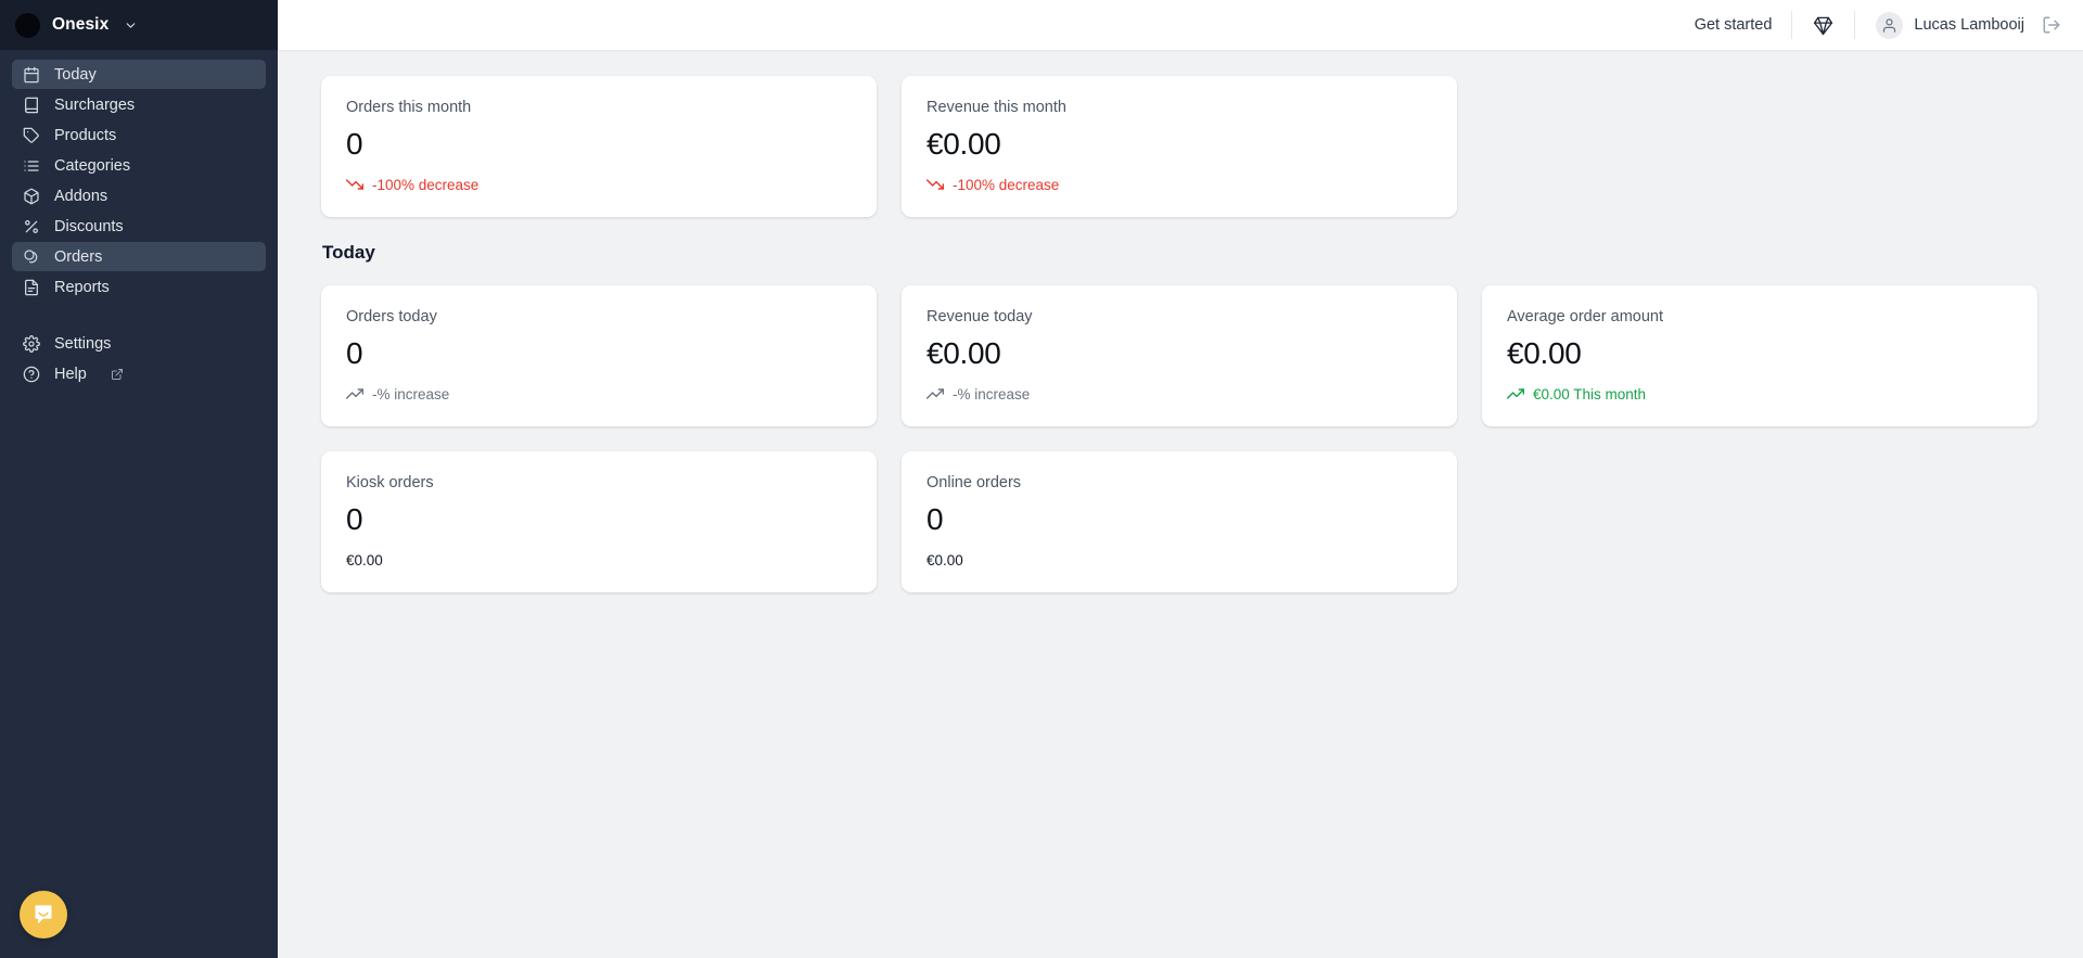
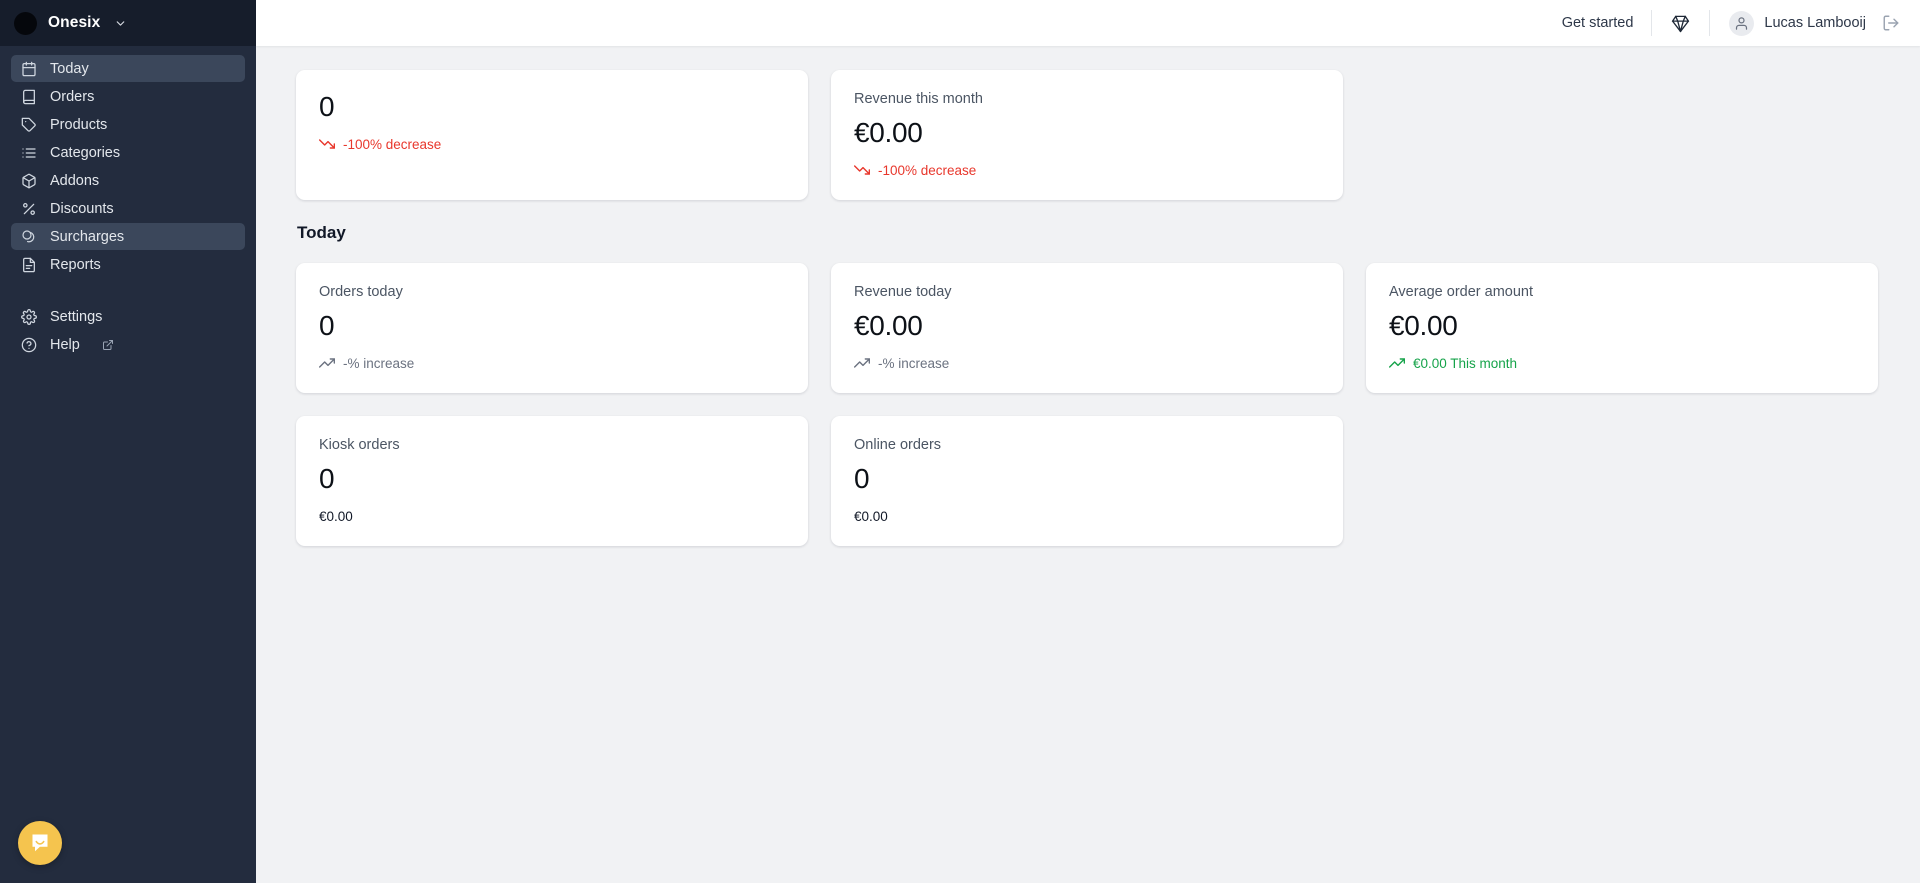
  Onesix
  Today
- Surcharges
+ Orders
  Products
  Categories
  Addons
  Discounts
- Orders
+ Surcharges
  Reports
  Settings
  Help
  Get started
  Lucas Lambooij
- Orders this month
  0
  -100% decrease
  Revenue this month
  €0.00
  -100% decrease
  Today
  Orders today
  0
  -% increase
  Revenue today
  €0.00
  -% increase
  Average order amount
  €0.00
  €0.00 This month
  Kiosk orders
  0
  €0.00
  Online orders
  0
  €0.00
